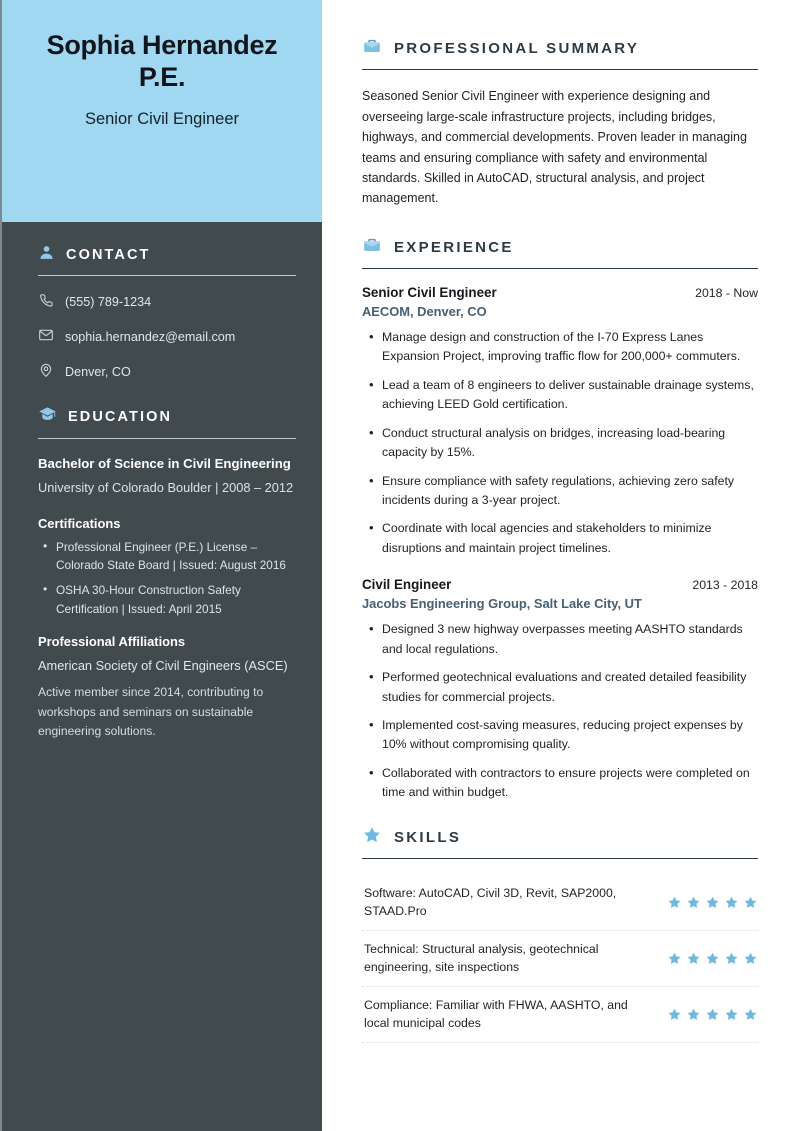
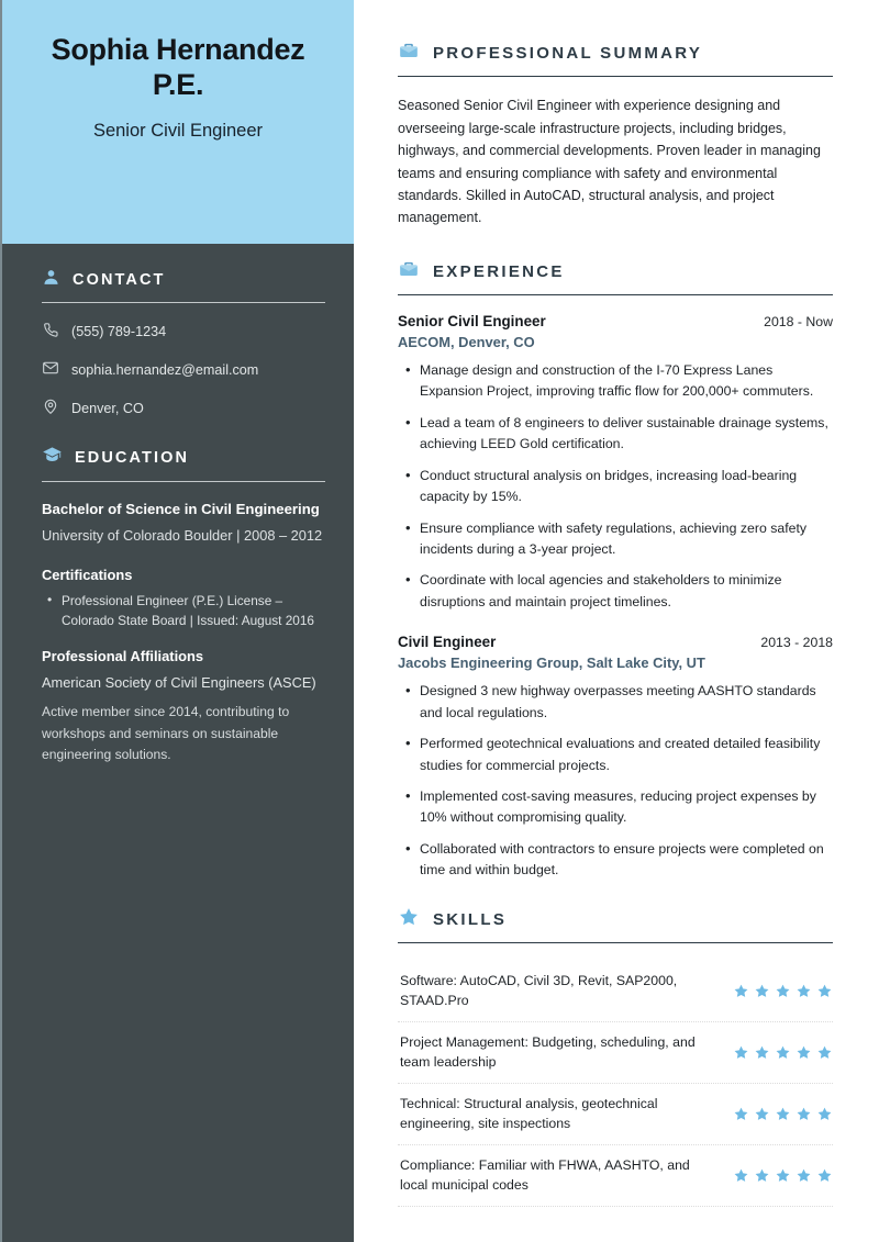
  Sophia Hernandez P.E.
  Senior Civil Engineer
  CONTACT
  (555) 789-1234
  sophia.hernandez@email.com
  Denver, CO
  EDUCATION
  Bachelor of Science in Civil Engineering
  University of Colorado Boulder | 2008 – 2012
  Certifications
  Professional Engineer (P.E.) License – Colorado State Board | Issued: August 2016
- OSHA 30-Hour Construction Safety Certification | Issued: April 2015
  Professional Affiliations
  American Society of Civil Engineers (ASCE)
  Active member since 2014, contributing to workshops and seminars on sustainable engineering solutions.
  PROFESSIONAL SUMMARY
  Seasoned Senior Civil Engineer with experience designing and overseeing large-scale infrastructure projects, including bridges, highways, and commercial developments. Proven leader in managing teams and ensuring compliance with safety and environmental standards. Skilled in AutoCAD, structural analysis, and project management.
  EXPERIENCE
  Senior Civil Engineer
  2018 - Now
  AECOM, Denver, CO
  Manage design and construction of the I-70 Express Lanes Expansion Project, improving traffic flow for 200,000+ commuters.
  Lead a team of 8 engineers to deliver sustainable drainage systems, achieving LEED Gold certification.
  Conduct structural analysis on bridges, increasing load-bearing capacity by 15%.
  Ensure compliance with safety regulations, achieving zero safety incidents during a 3-year project.
  Coordinate with local agencies and stakeholders to minimize disruptions and maintain project timelines.
  Civil Engineer
  2013 - 2018
  Jacobs Engineering Group, Salt Lake City, UT
  Designed 3 new highway overpasses meeting AASHTO standards and local regulations.
  Performed geotechnical evaluations and created detailed feasibility studies for commercial projects.
  Implemented cost-saving measures, reducing project expenses by 10% without compromising quality.
  Collaborated with contractors to ensure projects were completed on time and within budget.
  SKILLS
  Software: AutoCAD, Civil 3D, Revit, SAP2000, STAAD.Pro
+ Project Management: Budgeting, scheduling, and team leadership
  Technical: Structural analysis, geotechnical engineering, site inspections
  Compliance: Familiar with FHWA, AASHTO, and local municipal codes
